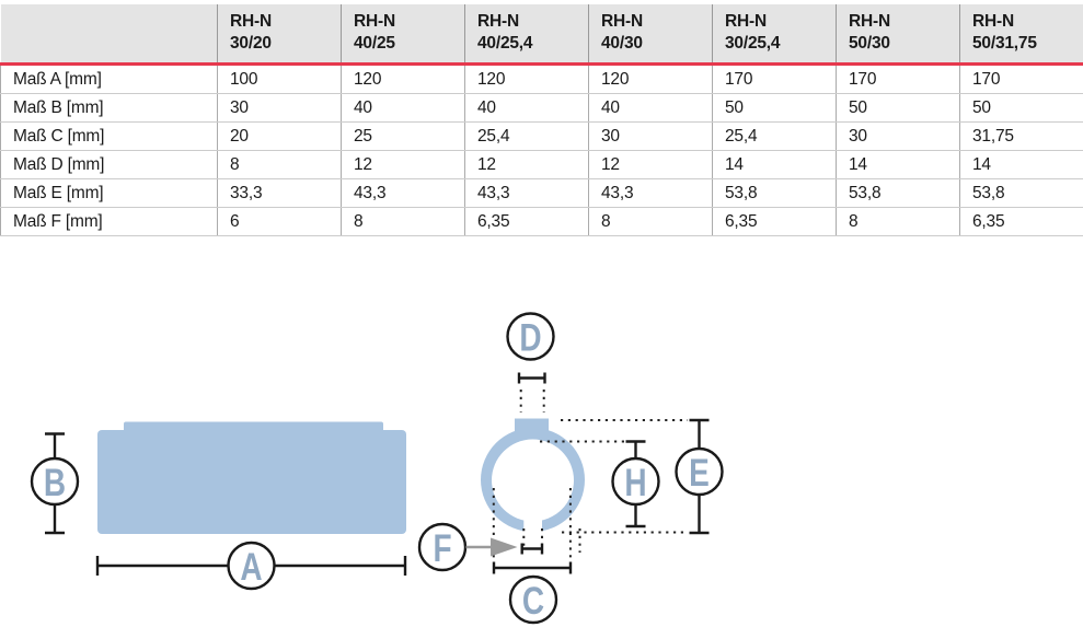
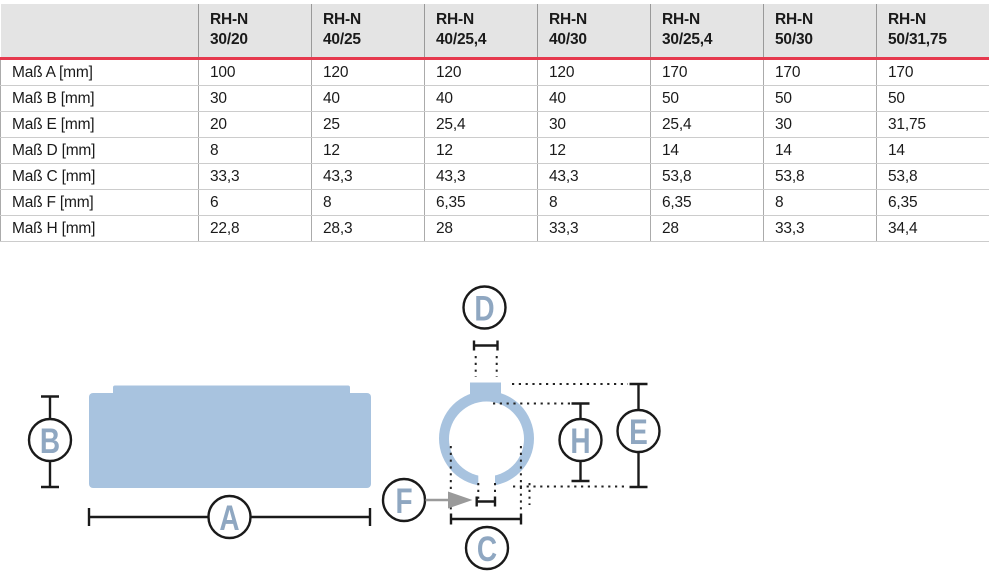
  	RH-N 30/20	RH-N 40/25	RH-N 40/25,4	RH-N 40/30	RH-N 30/25,4	RH-N 50/30	RH-N 50/31,75
  Maß A [mm]	100	120	120	120	170	170	170
  Maß B [mm]	30	40	40	40	50	50	50
- Maß C [mm]	20	25	25,4	30	25,4	30	31,75
+ Maß E [mm]	20	25	25,4	30	25,4	30	31,75
  Maß D [mm]	8	12	12	12	14	14	14
- Maß E [mm]	33,3	43,3	43,3	43,3	53,8	53,8	53,8
+ Maß C [mm]	33,3	43,3	43,3	43,3	53,8	53,8	53,8
  Maß F [mm]	6	8	6,35	8	6,35	8	6,35
+ Maß H [mm]	22,8	28,3	28	33,3	28	33,3	34,4
  A
  B
  D
  E
  H
  F
  C
